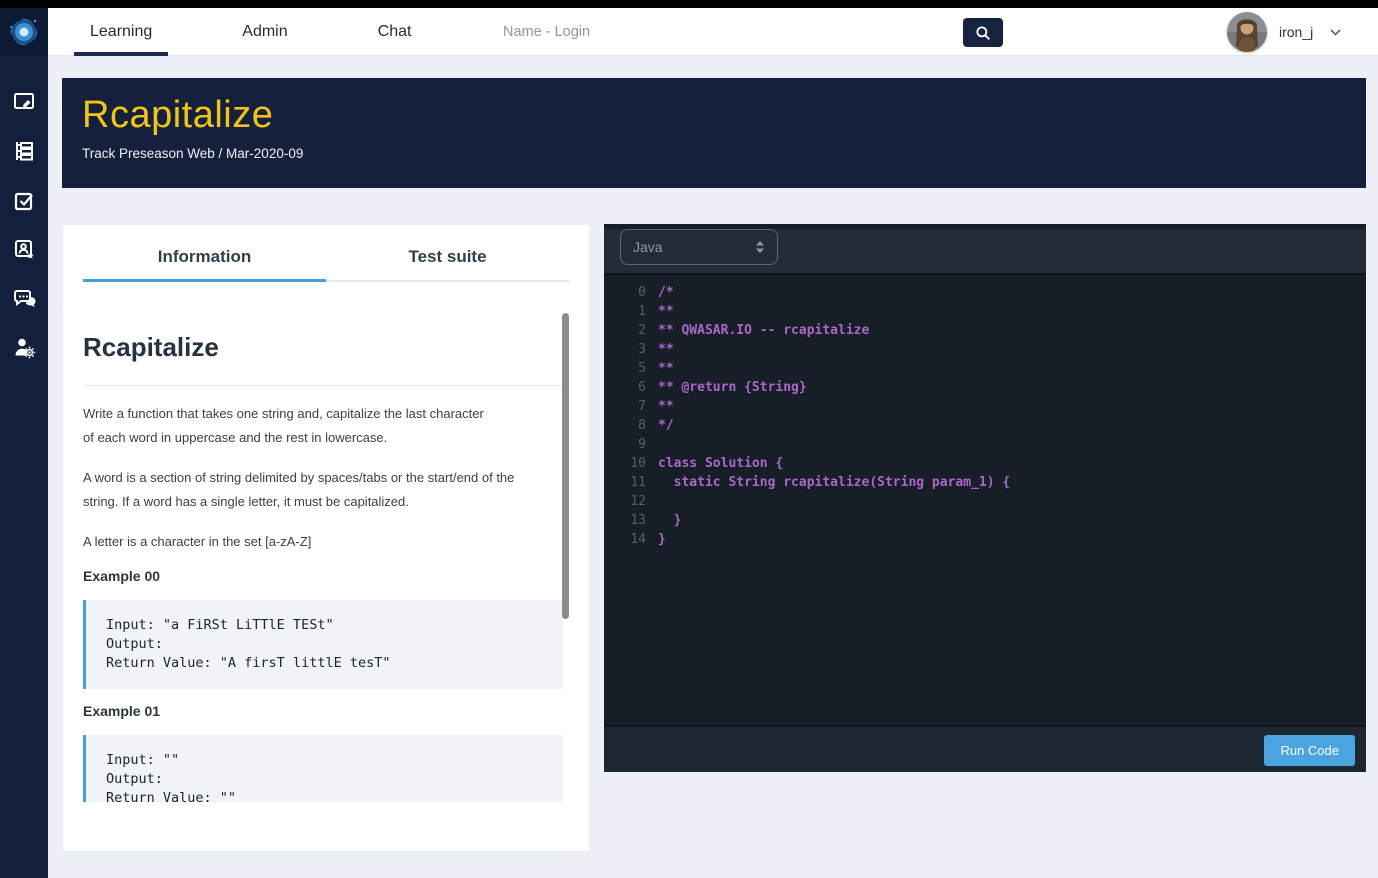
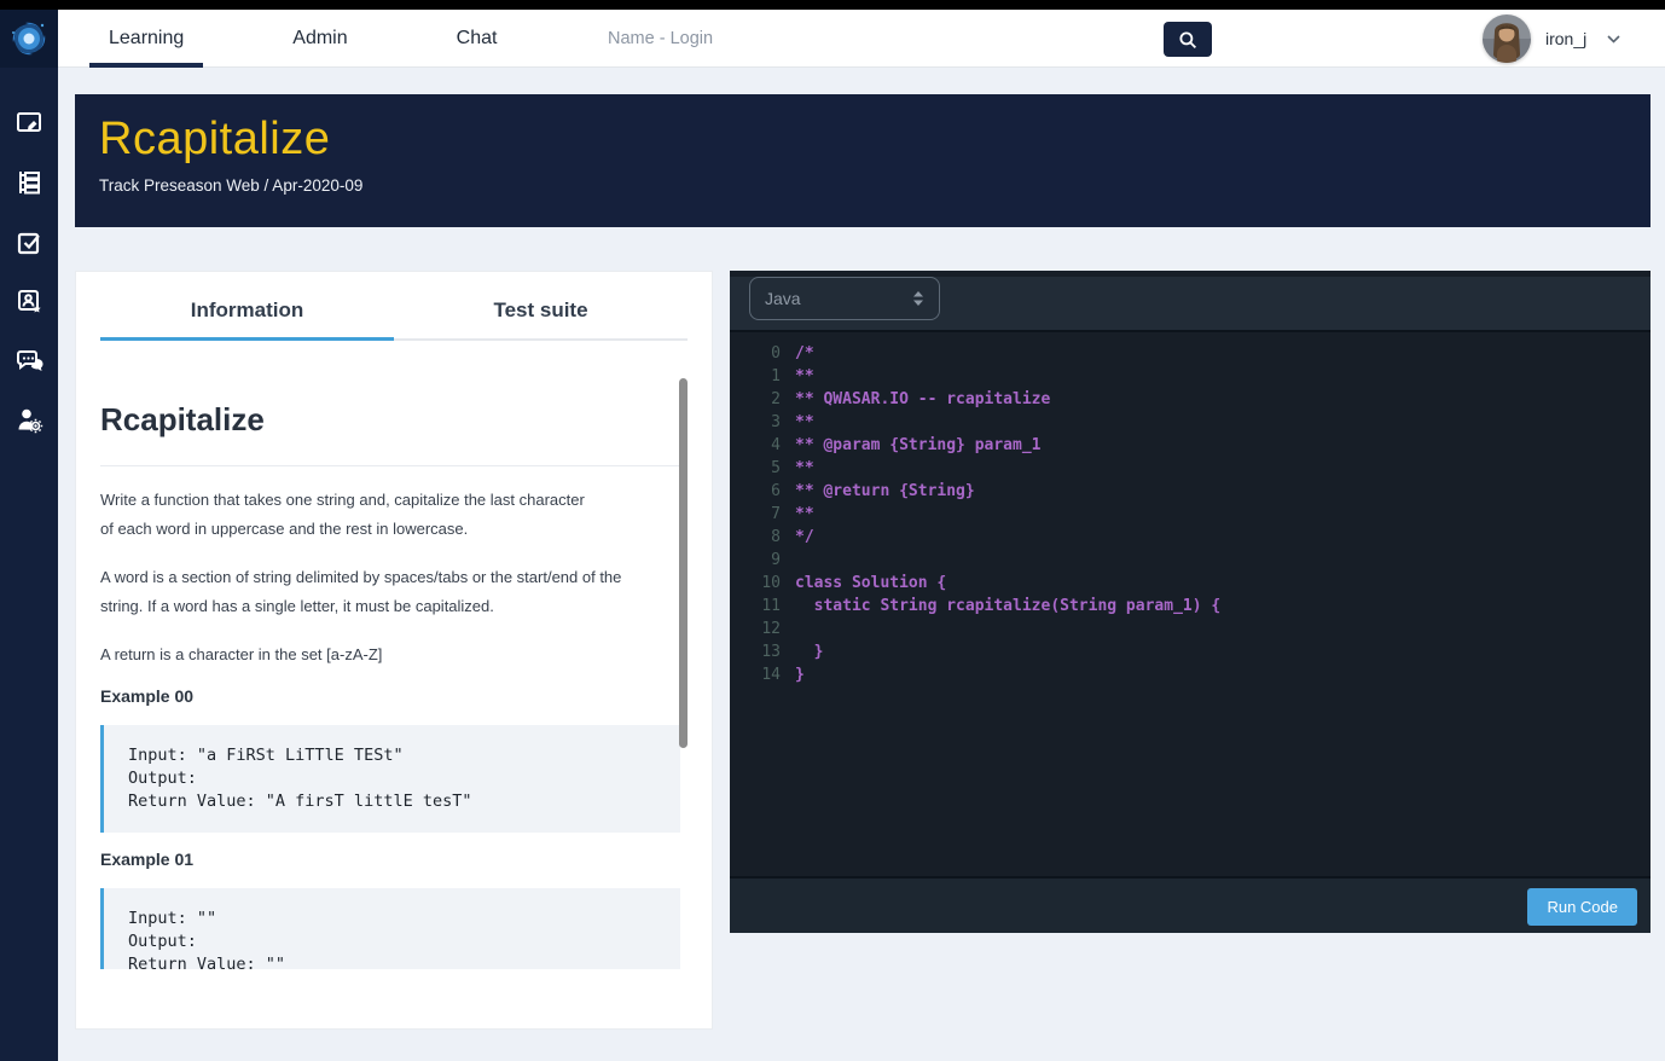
  Learning
  Admin
  Chat
  Name - Login
  iron_j
  Rcapitalize
- Track Preseason Web / Mar-2020-09
+ Track Preseason Web / Apr-2020-09
  Information
  Test suite
  Rcapitalize
  Write a function that takes one string and, capitalize the last character
  of each word in uppercase and the rest in lowercase.
  A word is a section of string delimited by spaces/tabs or the start/end of the
  string. If a word has a single letter, it must be capitalized.
- A letter is a character in the set [a-zA-Z]
+ A return is a character in the set [a-zA-Z]
  Example 00
  Input: "a FiRSt LiTTlE TESt"
  Output:
  Return Value: "A firsT littlE tesT"
  Example 01
  Input: ""
  Output:
  Return Value: ""
  Java
  0
  /*
  1
  **
  2
  ** QWASAR.IO -- rcapitalize
  3
  **
+ 4
+ ** @param {String} param_1
  5
  **
  6
  ** @return {String}
  7
  **
  8
  */
  9
  10
  class Solution {
  11
  static String rcapitalize(String param_1) {
  12
  13
  }
  14
  }
  Run Code
